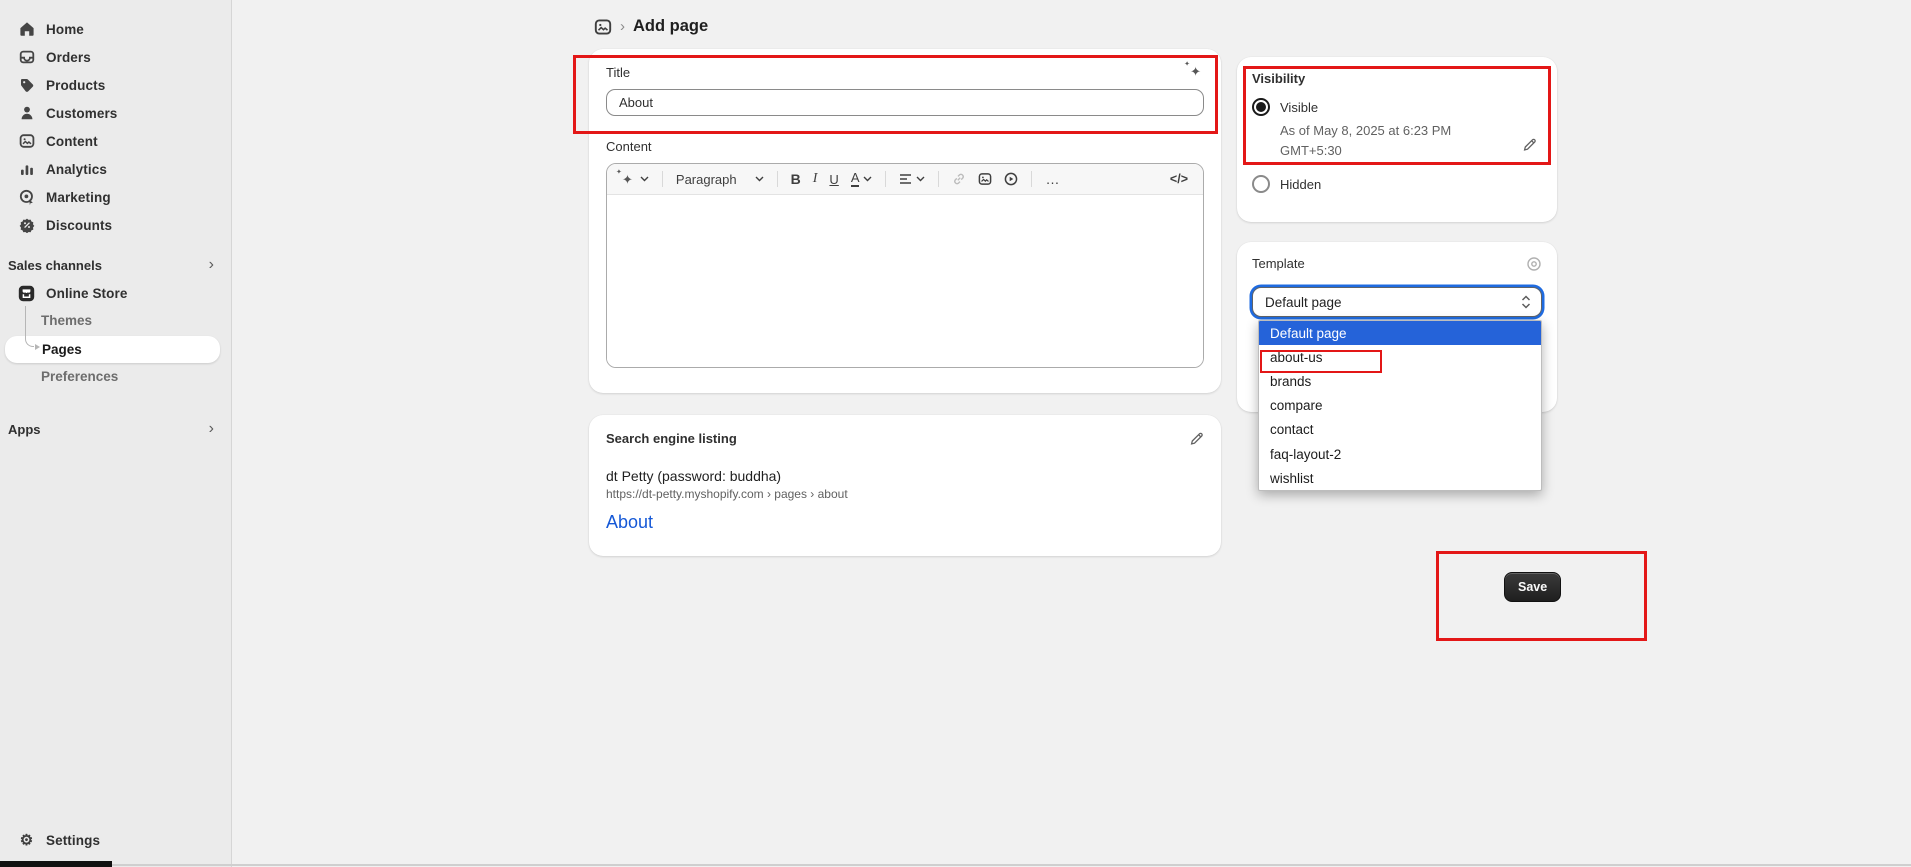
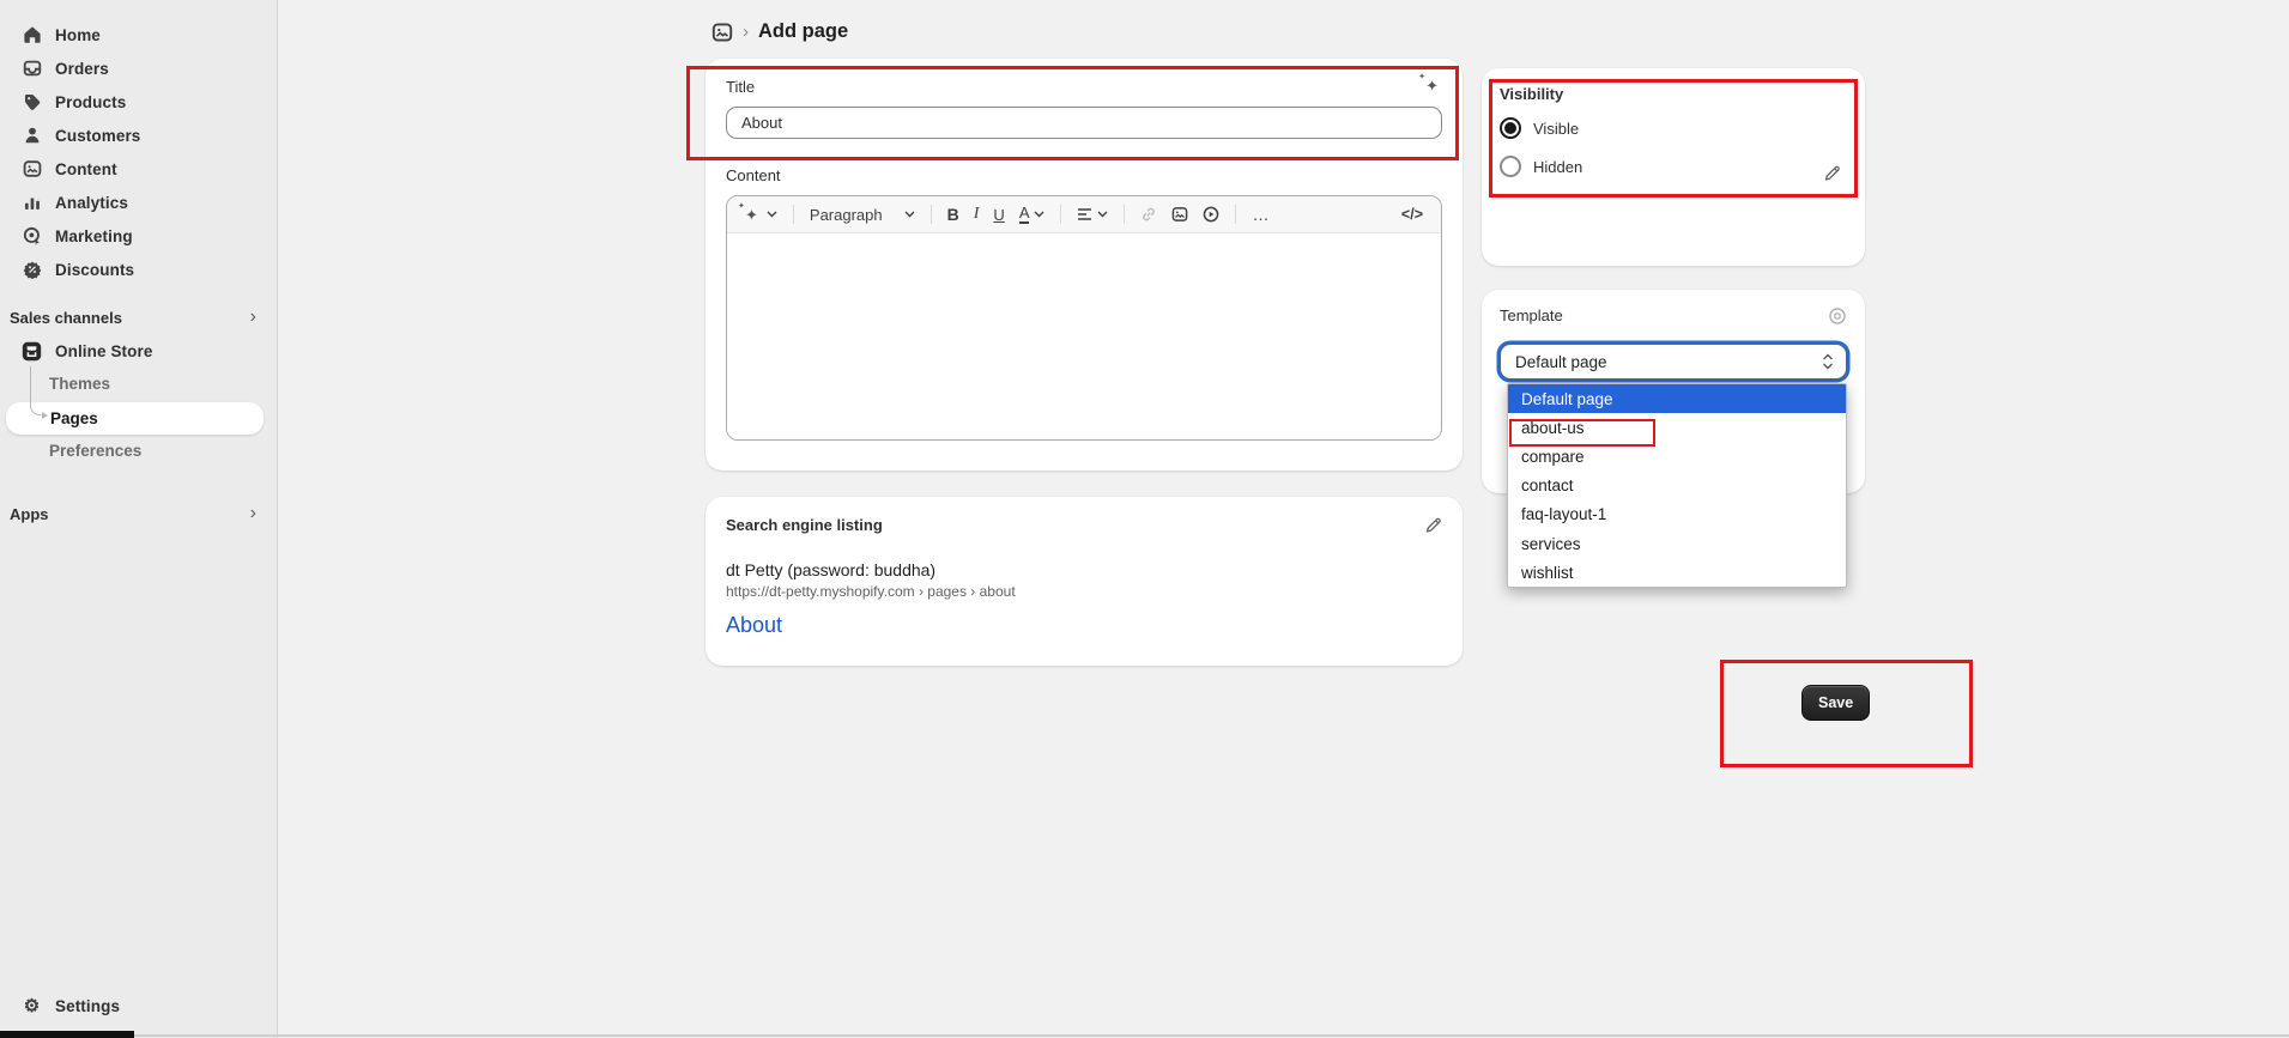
  Home
  Orders
  Products
  Customers
  Content
  Analytics
  Marketing
  Discounts
  Sales channels
  ›
  Online Store
  Themes
  Pages
  Preferences
  Apps
  ›
  ⚙
  Settings
  ›
  Add page
  Title
  ✦
  About
  Content
  ✦
  Paragraph
  B
  I
  U
  A
  …
  </>
  Search engine listing
  dt Petty (password: buddha)
  https://dt-petty.myshopify.com › pages › about
  About
  Visibility
  Visible
- As of May 8, 2025 at 6:23 PM GMT+5:30
  Hidden
  Template
  Default page
  Default page
  about-us
- brands
  compare
  contact
- faq-layout-2
+ faq-layout-1
+ services
  wishlist
  Save
